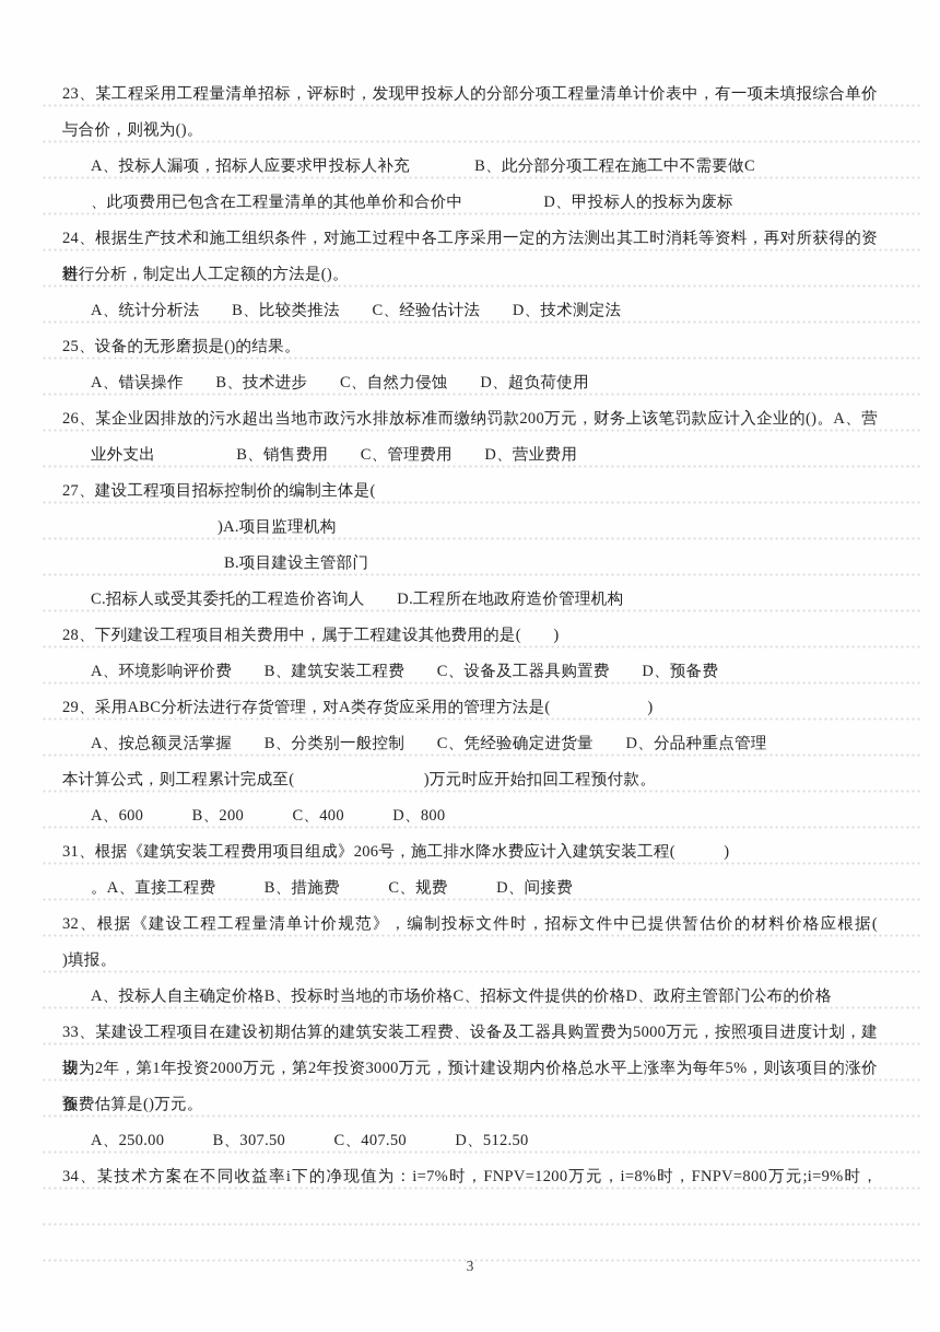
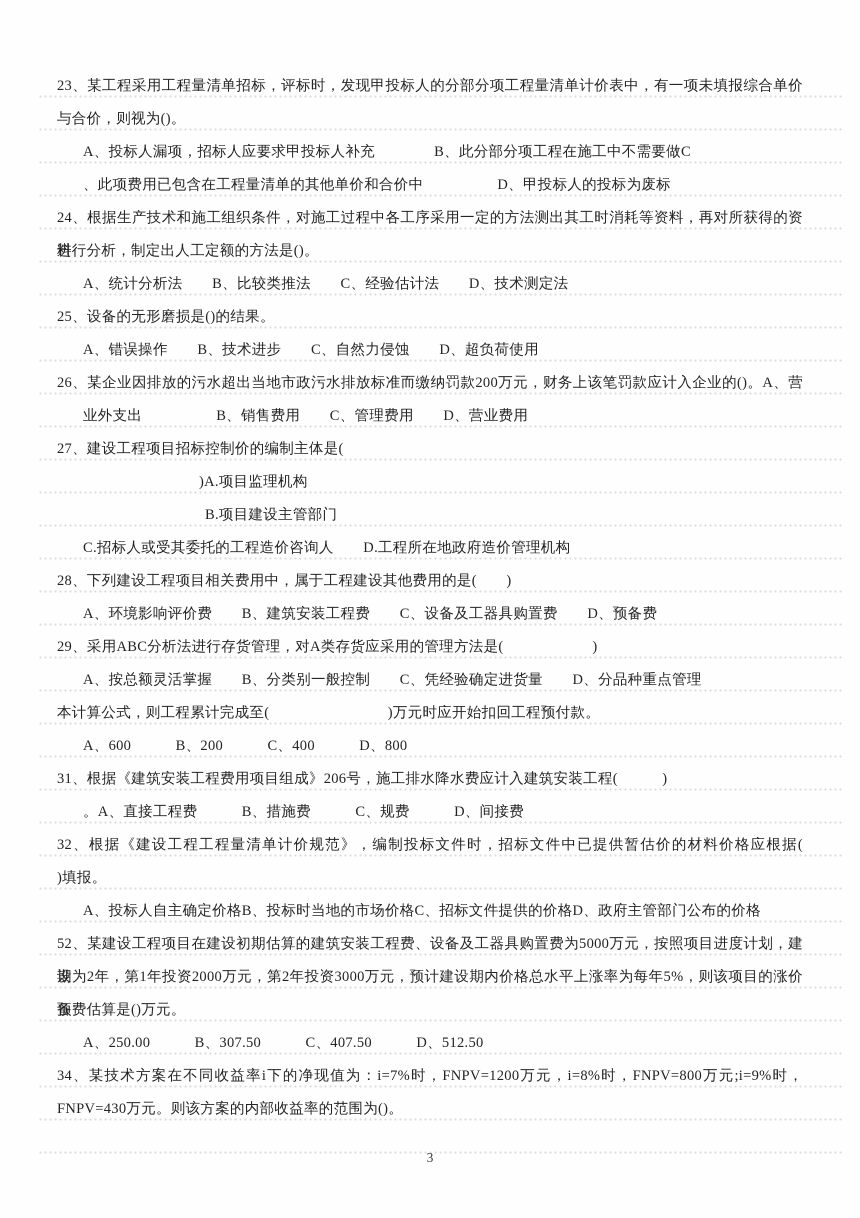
  23、某工程采用工程量清单招标，评标时，发现甲投标人的分部分项工程量清单计价表中，有一项未填报综合单价
  与合价，则视为()。
  A、投标人漏项，招标人应要求甲投标人补充 B、此分部分项工程在施工中不需要做C
  、此项费用已包含在工程量清单的其他单价和合价中 D、甲投标人的投标为废标
  24、根据生产技术和施工组织条件，对施工过程中各工序采用一定的方法测出其工时消耗等资料，再对所获得的资料
  进行分析，制定出人工定额的方法是()。
  A、统计分析法 B、比较类推法 C、经验估计法 D、技术测定法
  25、设备的无形磨损是()的结果。
  A、错误操作 B、技术进步 C、自然力侵蚀 D、超负荷使用
  26、某企业因排放的污水超出当地市政污水排放标准而缴纳罚款200万元，财务上该笔罚款应计入企业的()。A、营
  业外支出 B、销售费用 C、管理费用 D、营业费用
  27、建设工程项目招标控制价的编制主体是(
  )A.项目监理机构
  B.项目建设主管部门
  C.招标人或受其委托的工程造价咨询人 D.工程所在地政府造价管理机构
  28、下列建设工程项目相关费用中，属于工程建设其他费用的是( )
  A、环境影响评价费 B、建筑安装工程费 C、设备及工器具购置费 D、预备费
  29、采用ABC分析法进行存货管理，对A类存货应采用的管理方法是( )
  A、按总额灵活掌握 B、分类别一般控制 C、凭经验确定进货量 D、分品种重点管理
  本计算公式，则工程累计完成至( )万元时应开始扣回工程预付款。
  A、600 B、200 C、400 D、800
  31、根据《建筑安装工程费用项目组成》206号，施工排水降水费应计入建筑安装工程( )
  。A、直接工程费 B、措施费 C、规费 D、间接费
  32、根据《建设工程工程量清单计价规范》，编制投标文件时，招标文件中已提供暂估价的材料价格应根据(
  )填报。
  A、投标人自主确定价格B、投标时当地的市场价格C、招标文件提供的价格D、政府主管部门公布的价格
- 33、某建设工程项目在建设初期估算的建筑安装工程费、设备及工器具购置费为5000万元，按照项目进度计划，建设
+ 52、某建设工程项目在建设初期估算的建筑安装工程费、设备及工器具购置费为5000万元，按照项目进度计划，建设
  期为2年，第1年投资2000万元，第2年投资3000万元，预计建设期内价格总水平上涨率为每年5%，则该项目的涨价预
  备费估算是()万元。
  A、250.00 B、307.50 C、407.50 D、512.50
  34、某技术方案在不同收益率i下的净现值为：i=7%时，FNPV=1200万元，i=8%时，FNPV=800万元;i=9%时，
+ FNPV=430万元。则该方案的内部收益率的范围为()。
  3
